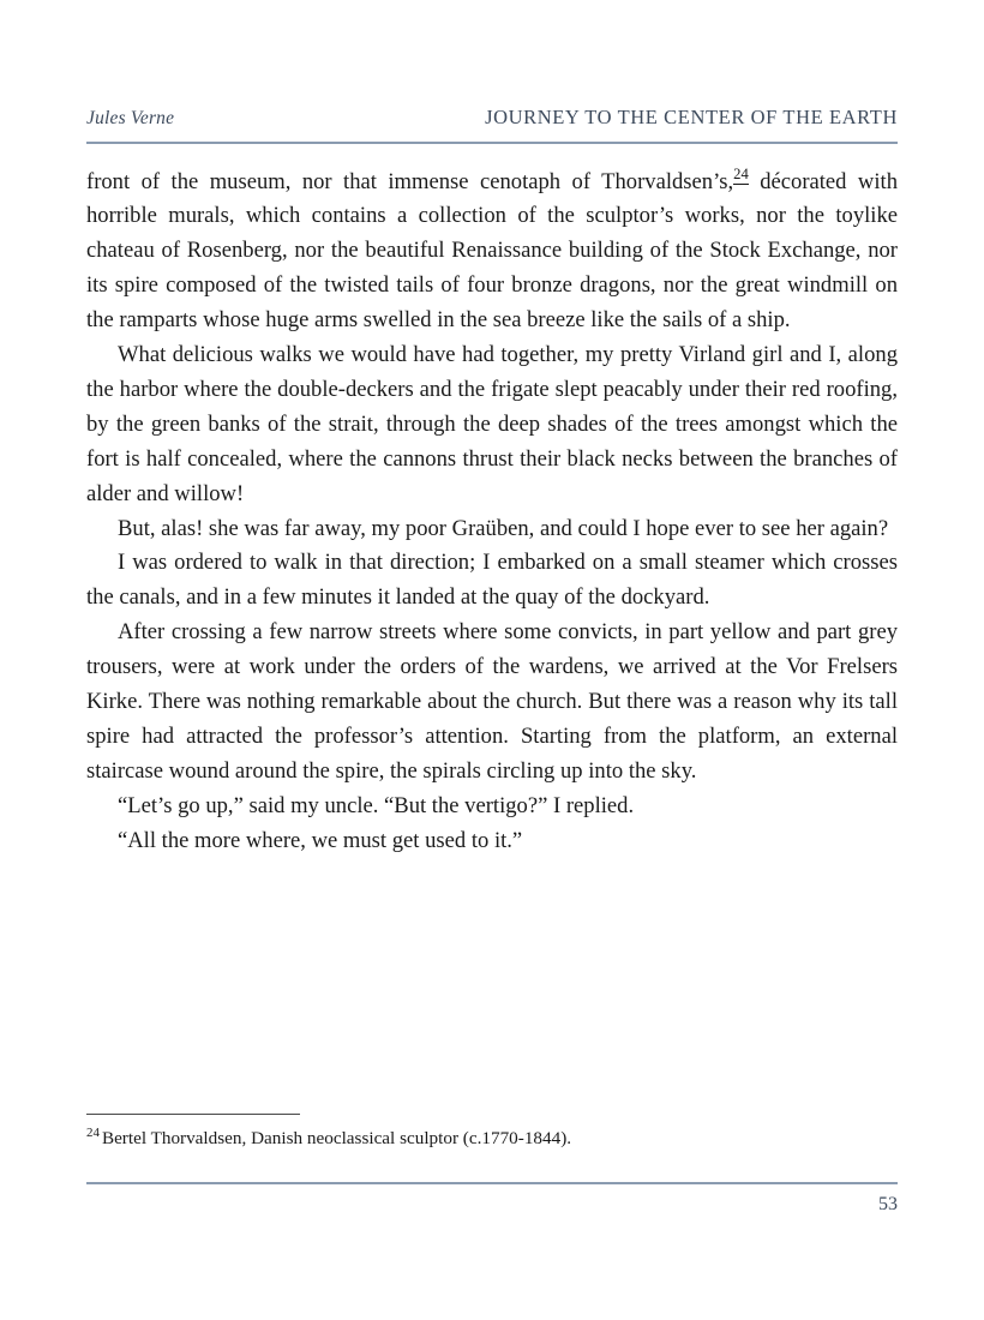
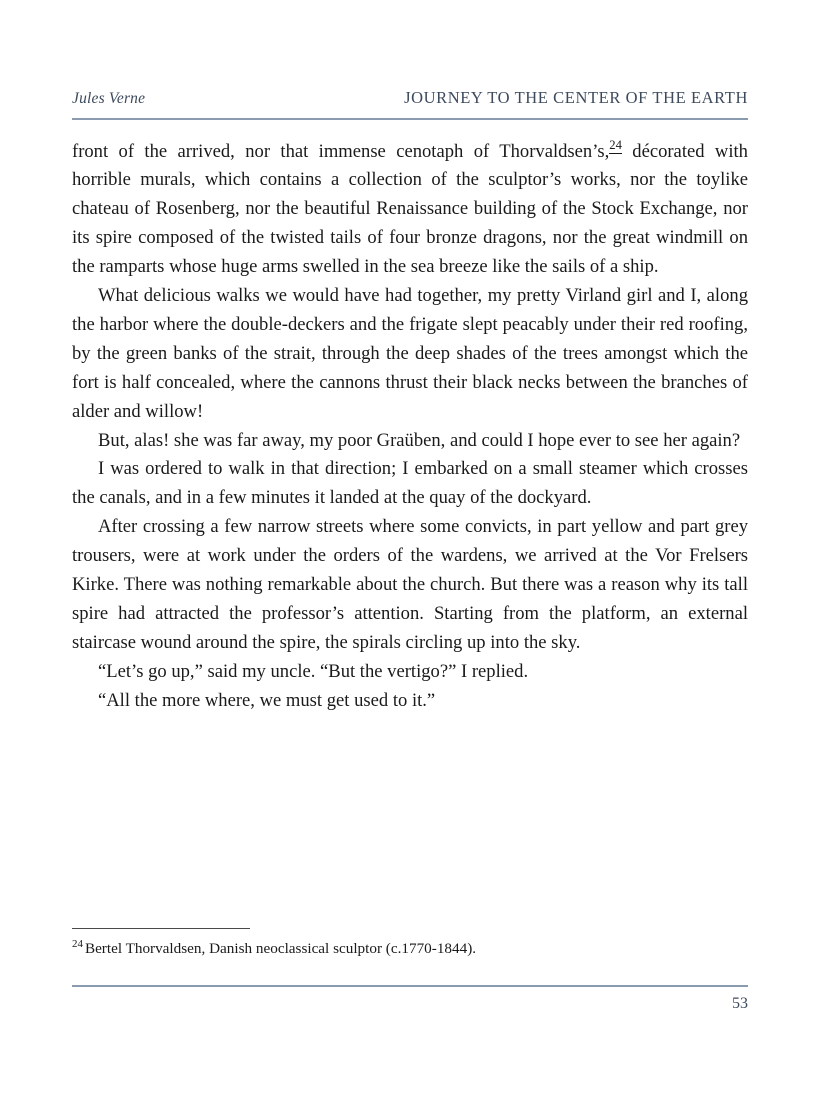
  Jules Verne
  JOURNEY TO THE CENTER OF THE EARTH
- front of the museum, nor that immense cenotaph of Thorvaldsen’s,24 décor­ated with horrible murals, which contains a collection of the sculptor’s works, nor the toylike chateau of Rosenberg, nor the beautiful Renaissance building of the Stock Exchange, nor its spire composed of the twisted tails of four bronze dragons, nor the great windmill on the ramparts whose huge arms swelled in the sea breeze like the sails of a ship.
+ front of the arrived, nor that immense cenotaph of Thorvaldsen’s,24 décor­ated with horrible murals, which contains a collection of the sculptor’s works, nor the toylike chateau of Rosenberg, nor the beautiful Renaissance building of the Stock Exchange, nor its spire composed of the twisted tails of four bronze dragons, nor the great windmill on the ramparts whose huge arms swelled in the sea breeze like the sails of a ship.
  What delicious walks we would have had together, my pretty Virland girl and I, along the harbor where the double-deckers and the frigate slept pea­cably under their red roofing, by the green banks of the strait, through the deep shades of the trees amongst which the fort is half concealed, where the cannons thrust their black necks between the branches of alder and willow!
  But, alas! she was far away, my poor Graüben, and could I hope ever to see her again?
  I was ordered to walk in that direction; I embarked on a small steamer which crosses the canals, and in a few minutes it landed at the quay of the dockyard.
  After crossing a few narrow streets where some convicts, in part yellow and part grey trousers, were at work under the orders of the wardens, we arrived at the Vor Frelsers Kirke. There was nothing remarkable about the church. But there was a reason why its tall spire had attracted the professor’s attention. Starting from the platform, an external staircase wound around the spire, the spirals circling up into the sky.
  “Let’s go up,” said my uncle. “But the vertigo?” I replied.
  “All the more where, we must get used to it.”
  24 Bertel Thorvaldsen, Danish neoclassical sculptor (c.1770-1844).
  53
